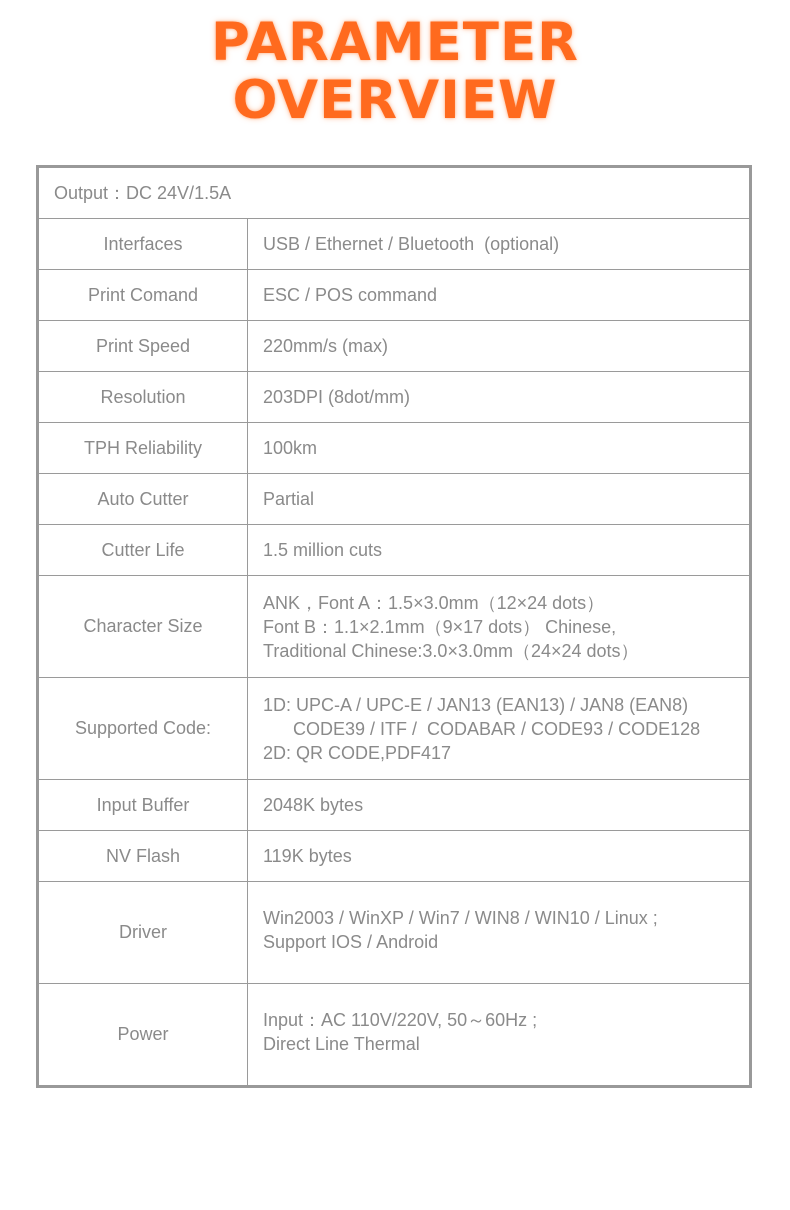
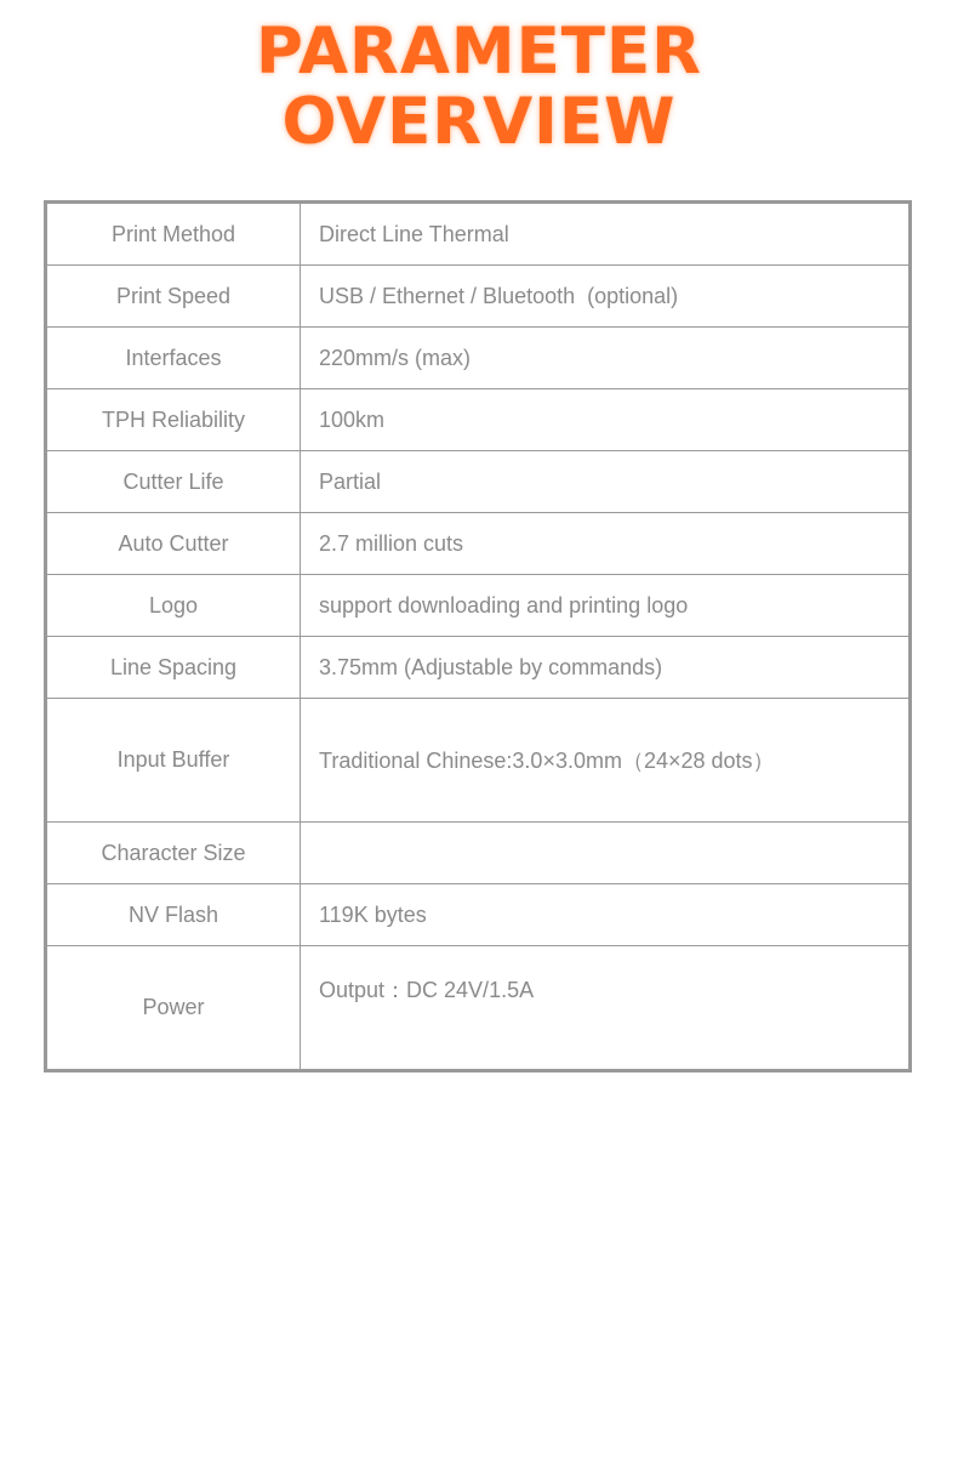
  PARAMETER
  OVERVIEW
+ Print Method
- Output：DC 24V/1.5A
+ Direct Line Thermal
- Interfaces
+ Print Speed
  USB / Ethernet / Bluetooth (optional)
- Print Comand
- ESC / POS command
- Print Speed
+ Interfaces
  220mm/s (max)
- Resolution
- 203DPI (8dot/mm)
  TPH Reliability
  100km
- Auto Cutter
+ Cutter Life
  Partial
- Cutter Life
+ Auto Cutter
- 1.5 million cuts
+ 2.7 million cuts
+ Logo
+ support downloading and printing logo
+ Line Spacing
+ 3.75mm (Adjustable by commands)
- Character Size
+ Input Buffer
- ANK，Font A：1.5×3.0mm（12×24 dots）
- Font B：1.1×2.1mm（9×17 dots） Chinese,
- Traditional Chinese:3.0×3.0mm（24×24 dots）
+ Traditional Chinese:3.0×3.0mm（24×28 dots）
- Supported Code:
- 1D: UPC-A / UPC-E / JAN13 (EAN13) / JAN8 (EAN8)
- CODE39 / ITF / CODABAR / CODE93 / CODE128
- 2D: QR CODE,PDF417
- Input Buffer
+ Character Size
- 2048K bytes
  NV Flash
  119K bytes
- Driver
- Win2003 / WinXP / Win7 / WIN8 / WIN10 / Linux ;
- Support IOS / Android
  Power
- Input：AC 110V/220V, 50～60Hz ;
- Direct Line Thermal
+ Output：DC 24V/1.5A
